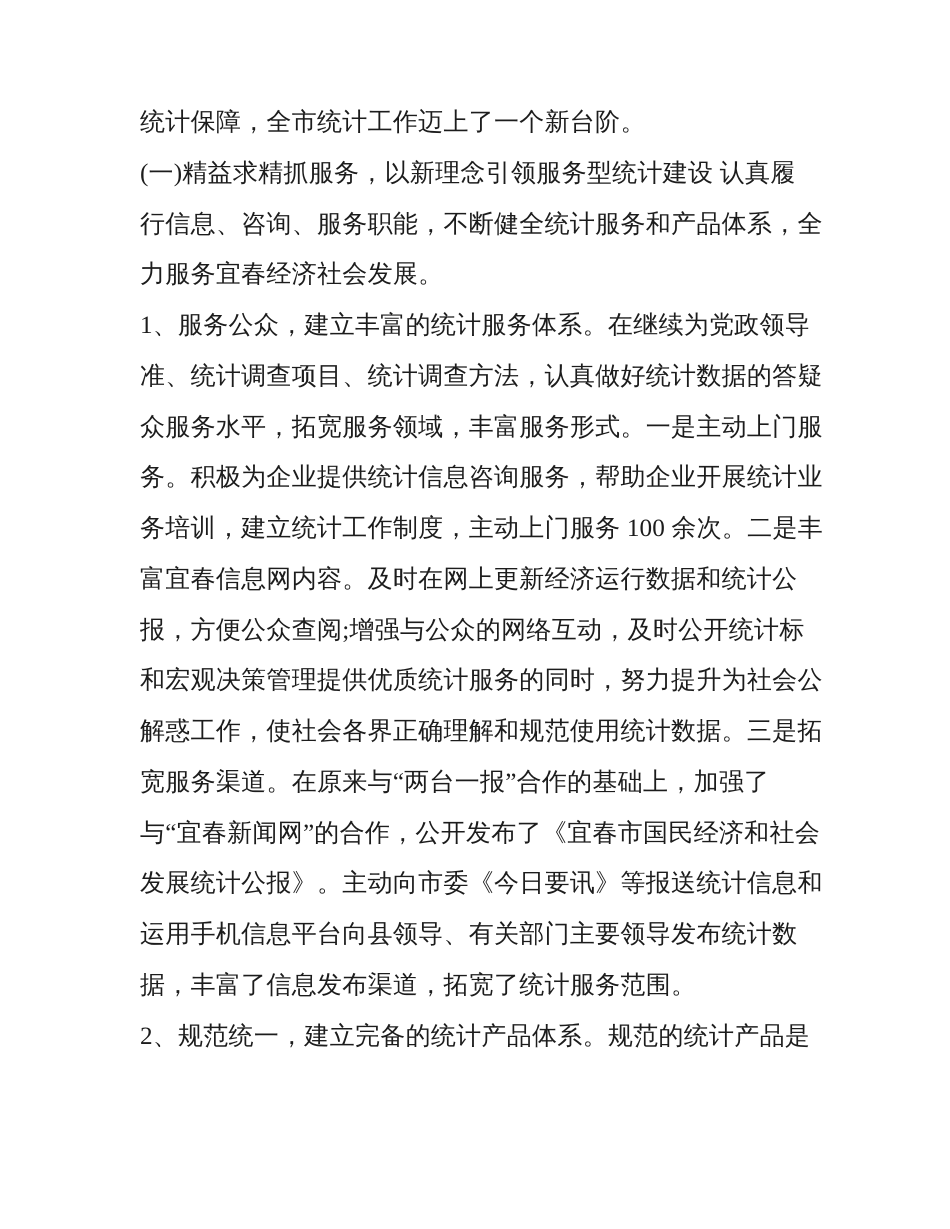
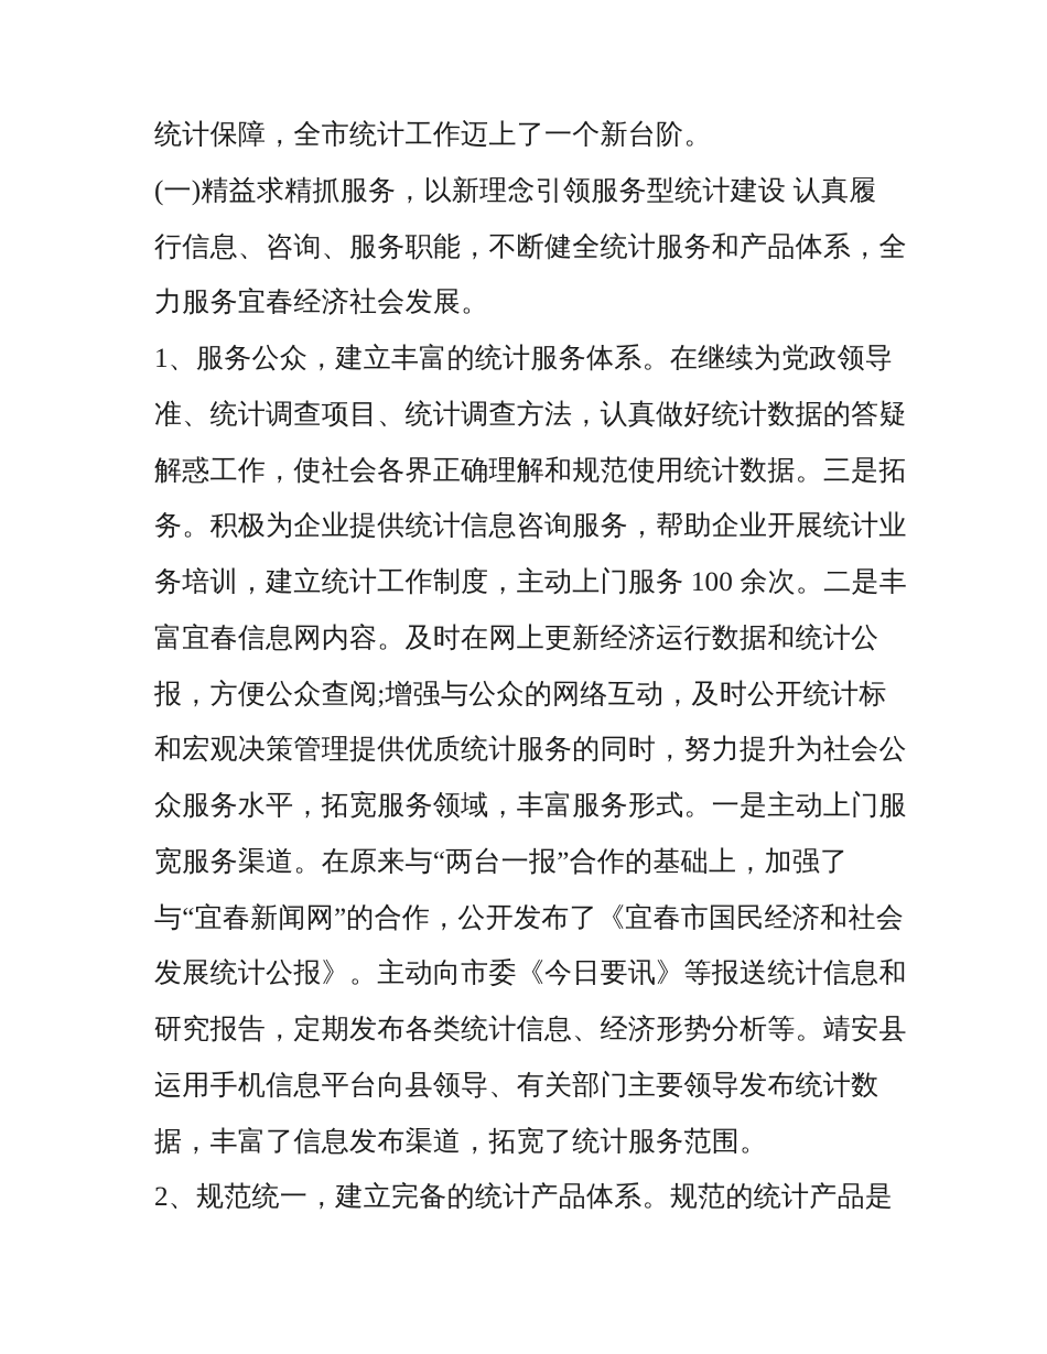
  统计保障，全市统计工作迈上了一个新台阶。
  (一)精益求精抓服务，以新理念引领服务型统计建设 认真履
  行信息、咨询、服务职能，不断健全统计服务和产品体系，全
  力服务宜春经济社会发展。
  1、服务公众，建立丰富的统计服务体系。在继续为党政领导
  准、统计调查项目、统计调查方法，认真做好统计数据的答疑
- 众服务水平，拓宽服务领域，丰富服务形式。一是主动上门服
+ 解惑工作，使社会各界正确理解和规范使用统计数据。三是拓
  务。积极为企业提供统计信息咨询服务，帮助企业开展统计业
  务培训，建立统计工作制度，主动上门服务 100 余次。二是丰
  富宜春信息网内容。及时在网上更新经济运行数据和统计公
  报，方便公众查阅;增强与公众的网络互动，及时公开统计标
  和宏观决策管理提供优质统计服务的同时，努力提升为社会公
- 解惑工作，使社会各界正确理解和规范使用统计数据。三是拓
+ 众服务水平，拓宽服务领域，丰富服务形式。一是主动上门服
  宽服务渠道。在原来与“两台一报”合作的基础上，加强了
  与“宜春新闻网”的合作，公开发布了《宜春市国民经济和社会
  发展统计公报》。主动向市委《今日要讯》等报送统计信息和
+ 研究报告，定期发布各类统计信息、经济形势分析等。靖安县
  运用手机信息平台向县领导、有关部门主要领导发布统计数
  据，丰富了信息发布渠道，拓宽了统计服务范围。
  2、规范统一，建立完备的统计产品体系。规范的统计产品是
